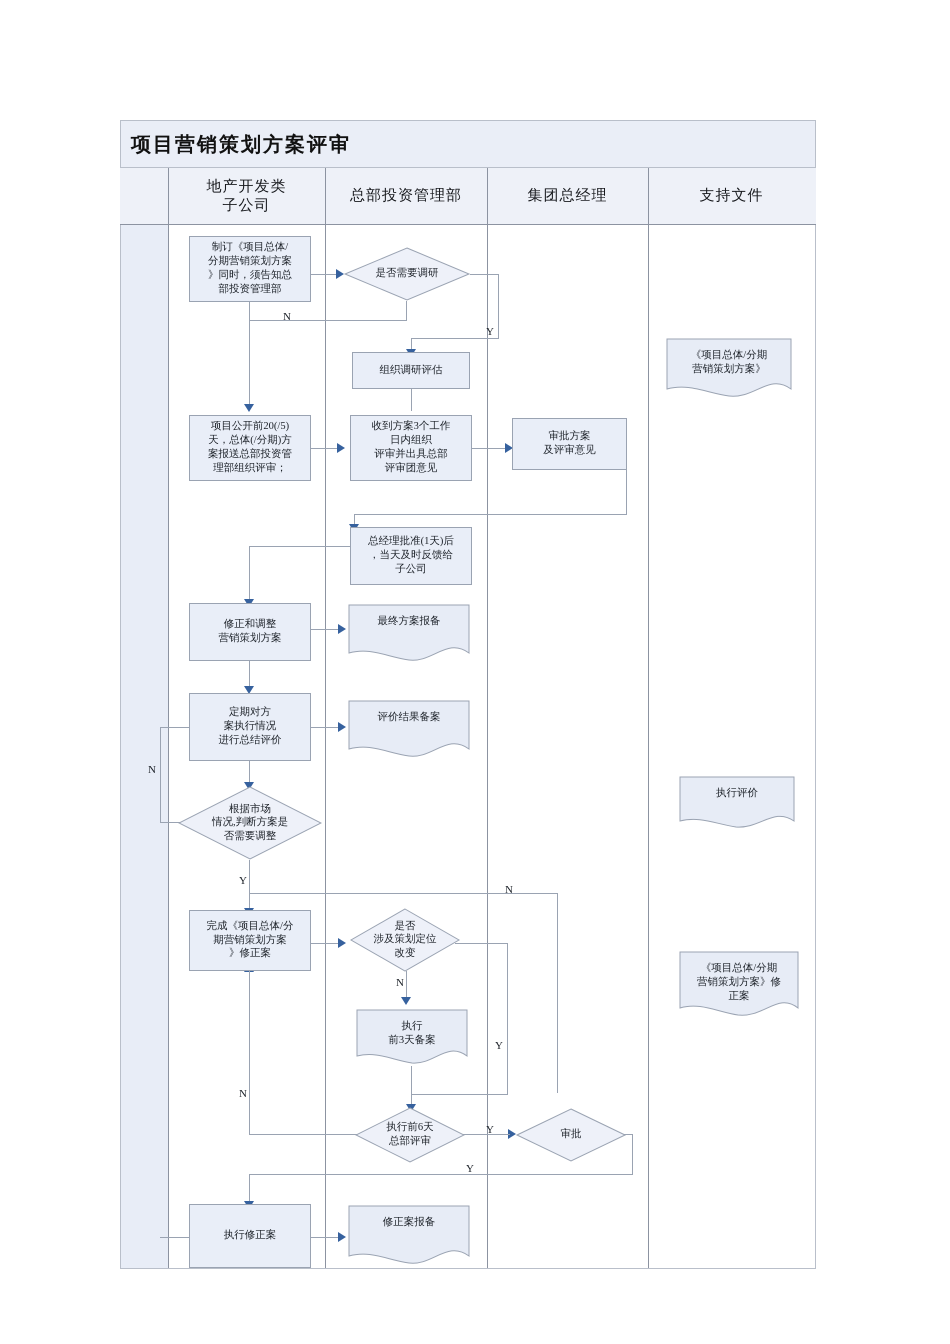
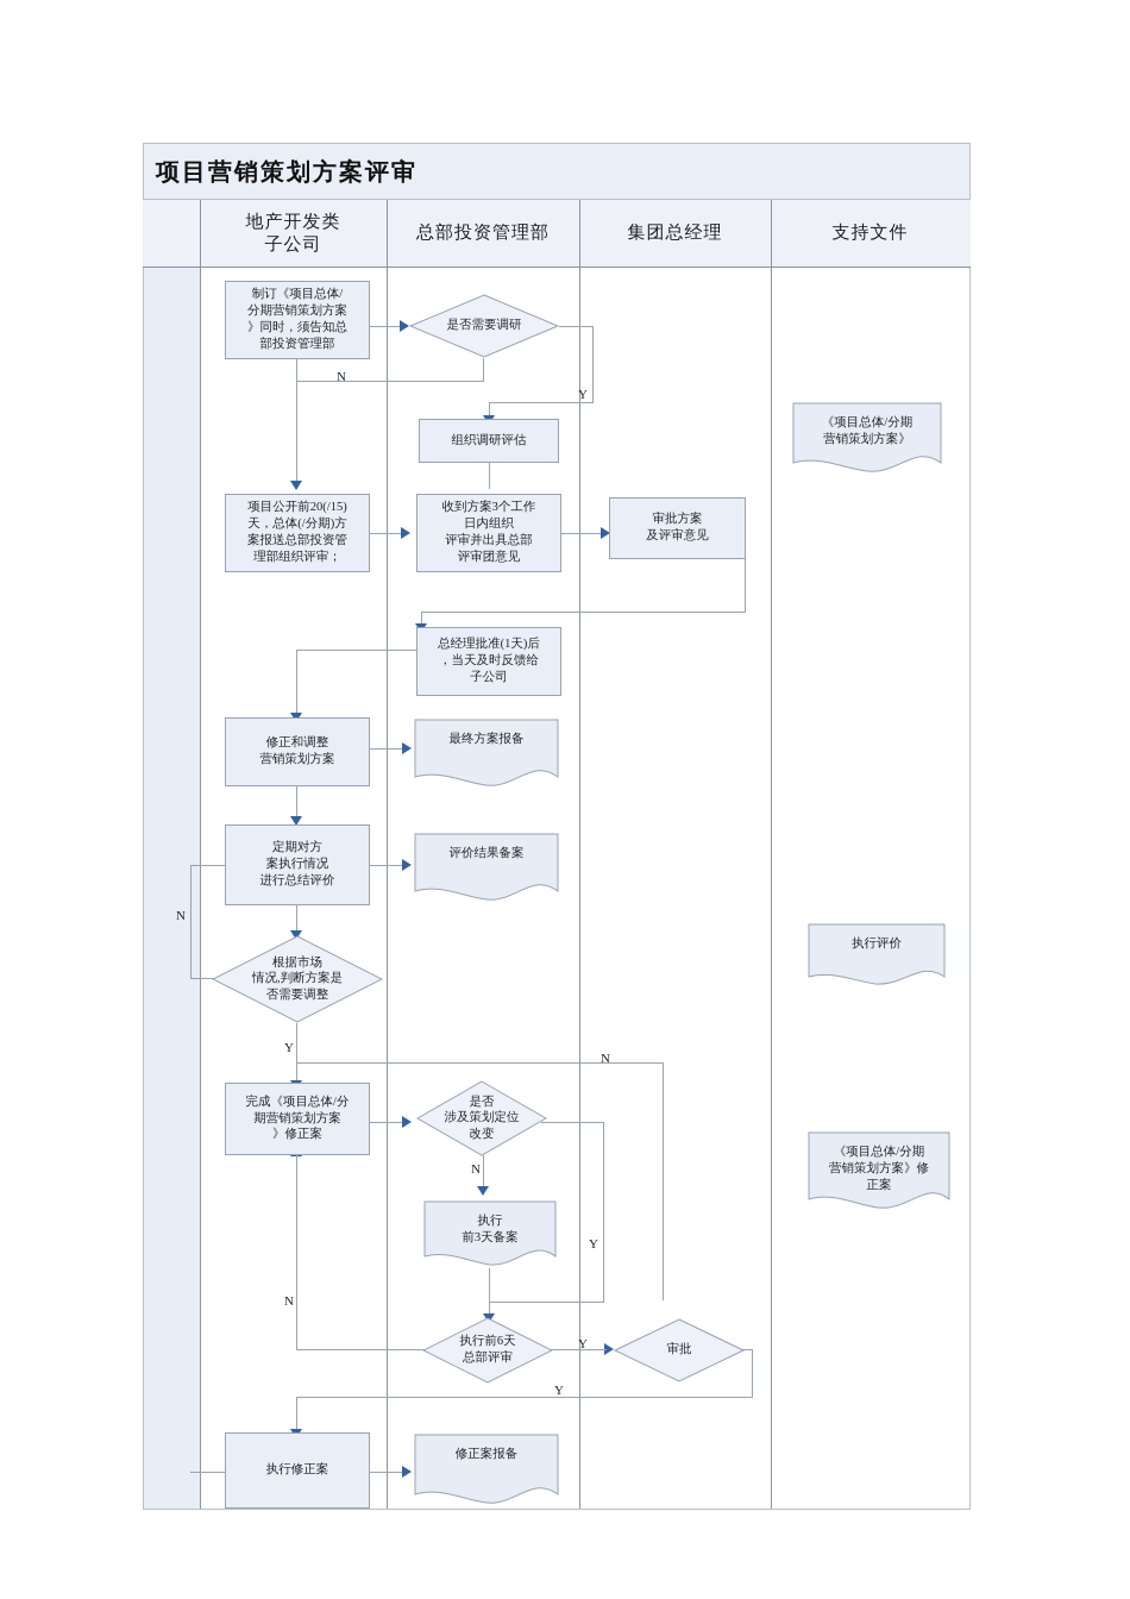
  项目营销策划方案评审
  地产开发类
  子公司
  总部投资管理部
  集团总经理
  支持文件
  N
  Y
  N
  Y
  N
  Y
  Y
  N
  N
  Y
  制订《项目总体/
  分期营销策划方案
  》同时，须告知总
  部投资管理部
  是否需要调研
  组织调研评估
- 项目公开前20(/5)
+ 项目公开前20(/15)
  天，总体(/分期)方
  案报送总部投资管
  理部组织评审；
  收到方案3个工作
  日内组织
  评审并出具总部
  评审团意见
  审批方案
  及评审意见
  总经理批准(1天)后
  ，当天及时反馈给
  子公司
  修正和调整
  营销策划方案
  最终方案报备
  定期对方
  案执行情况
  进行总结评价
  评价结果备案
  根据市场
  情况,判断方案是
  否需要调整
  完成《项目总体/分
  期营销策划方案
  》修正案
  是否
  涉及策划定位
  改变
  执行
  前3天备案
  执行前6天
  总部评审
  审批
  执行修正案
  修正案报备
  《项目总体/分期
  营销策划方案》
  执行评价
  《项目总体/分期
  营销策划方案》修
  正案
